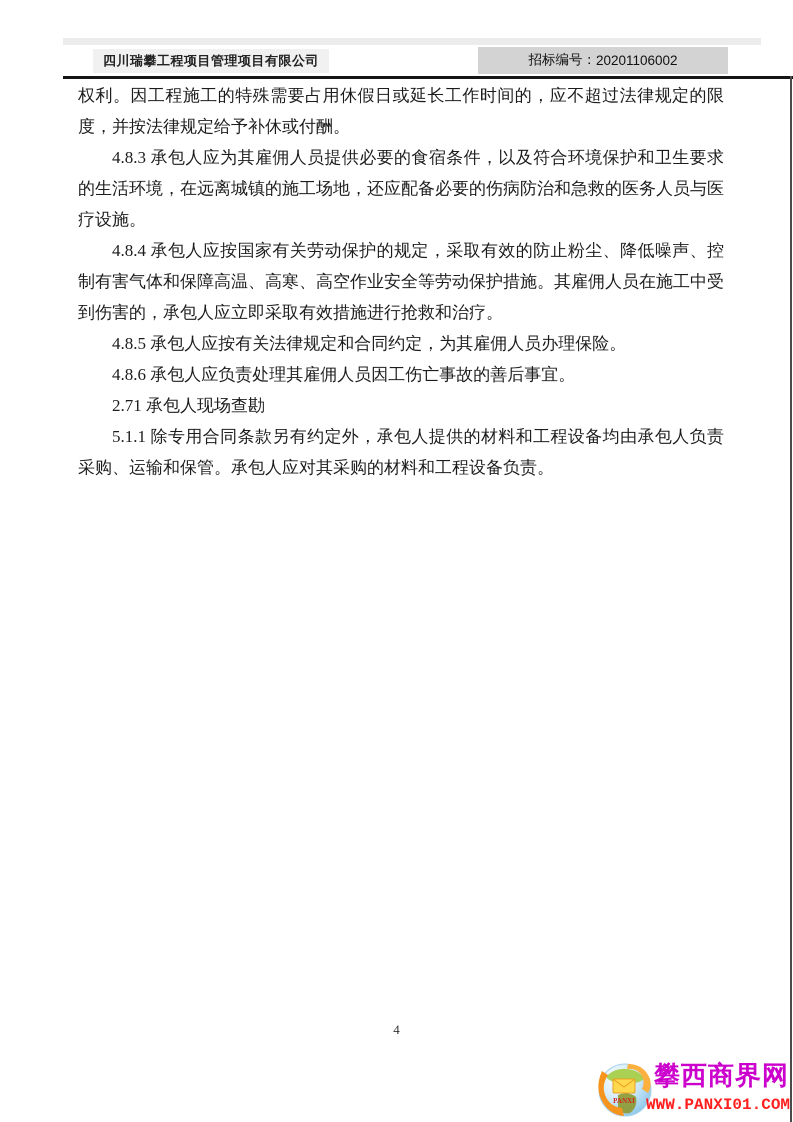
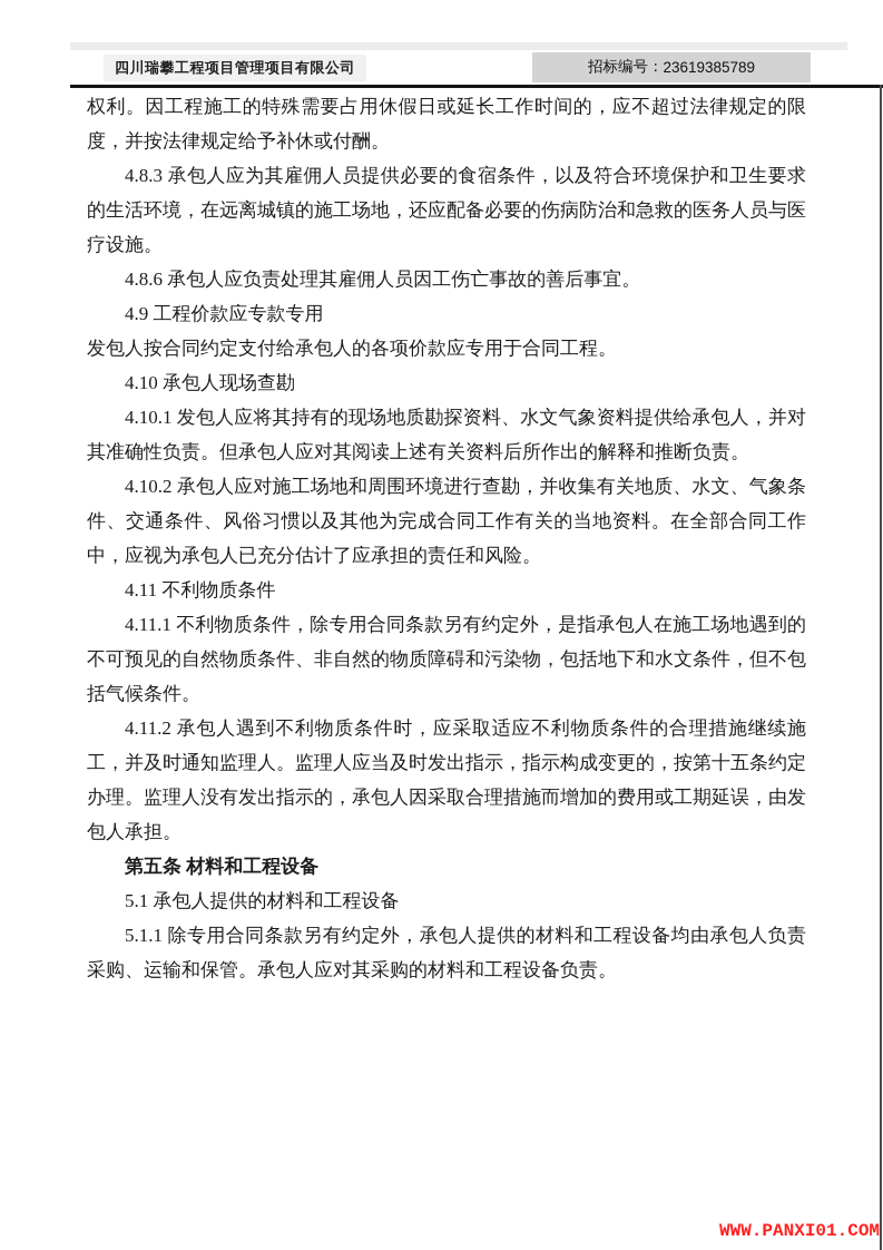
  四川瑞攀工程项目管理项目有限公司
  招标编号：
- 20201106002
+ 23619385789
  权利。因工程施工的特殊需要占用休假日或延长工作时间的，应不超过法律规定的限度，并按法律规定给予补休或付酬。
  4.8.3 承包人应为其雇佣人员提供必要的食宿条件，以及符合环境保护和卫生要求的生活环境，在远离城镇的施工场地，还应配备必要的伤病防治和急救的医务人员与医疗设施。
- 4.8.4 承包人应按国家有关劳动保护的规定，采取有效的防止粉尘、降低噪声、控制有害气体和保障高温、高寒、高空作业安全等劳动保护措施。其雇佣人员在施工中受到伤害的，承包人应立即采取有效措施进行抢救和治疗。
- 4.8.5 承包人应按有关法律规定和合同约定，为其雇佣人员办理保险。
  4.8.6 承包人应负责处理其雇佣人员因工伤亡事故的善后事宜。
+ 4.9 工程价款应专款专用
+ 发包人按合同约定支付给承包人的各项价款应专用于合同工程。
- 2.71 承包人现场查勘
+ 4.10 承包人现场查勘
+ 4.10.1 发包人应将其持有的现场地质勘探资料、水文气象资料提供给承包人，并对其准确性负责。但承包人应对其阅读上述有关资料后所作出的解释和推断负责。
+ 4.10.2 承包人应对施工场地和周围环境进行查勘，并收集有关地质、水文、气象条件、交通条件、风俗习惯以及其他为完成合同工作有关的当地资料。在全部合同工作中，应视为承包人已充分估计了应承担的责任和风险。
+ 4.11 不利物质条件
+ 4.11.1 不利物质条件，除专用合同条款另有约定外，是指承包人在施工场地遇到的不可预见的自然物质条件、非自然的物质障碍和污染物，包括地下和水文条件，但不包括气候条件。
+ 4.11.2 承包人遇到不利物质条件时，应采取适应不利物质条件的合理措施继续施工，并及时通知监理人。监理人应当及时发出指示，指示构成变更的，按第十五条约定办理。监理人没有发出指示的，承包人因采取合理措施而增加的费用或工期延误，由发包人承担。
+ 第五条 材料和工程设备
+ 5.1 承包人提供的材料和工程设备
  5.1.1 除专用合同条款另有约定外，承包人提供的材料和工程设备均由承包人负责采购、运输和保管。承包人应对其采购的材料和工程设备负责。
- 4
- PANXI
- 攀西商界网
  WWW.PANXI01.COM
